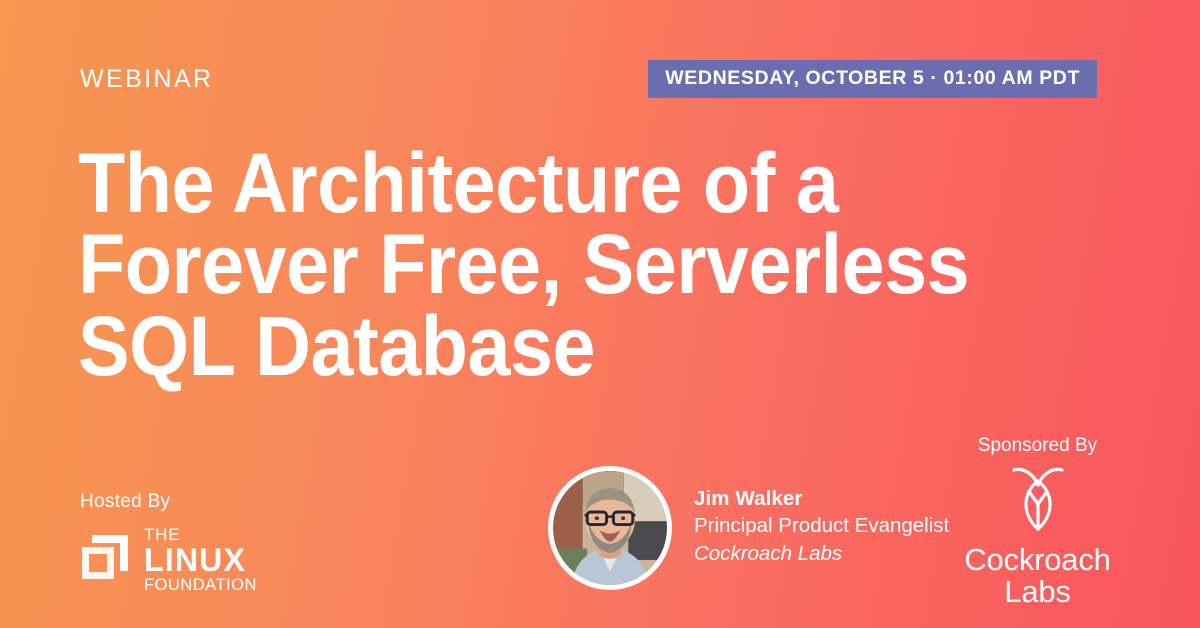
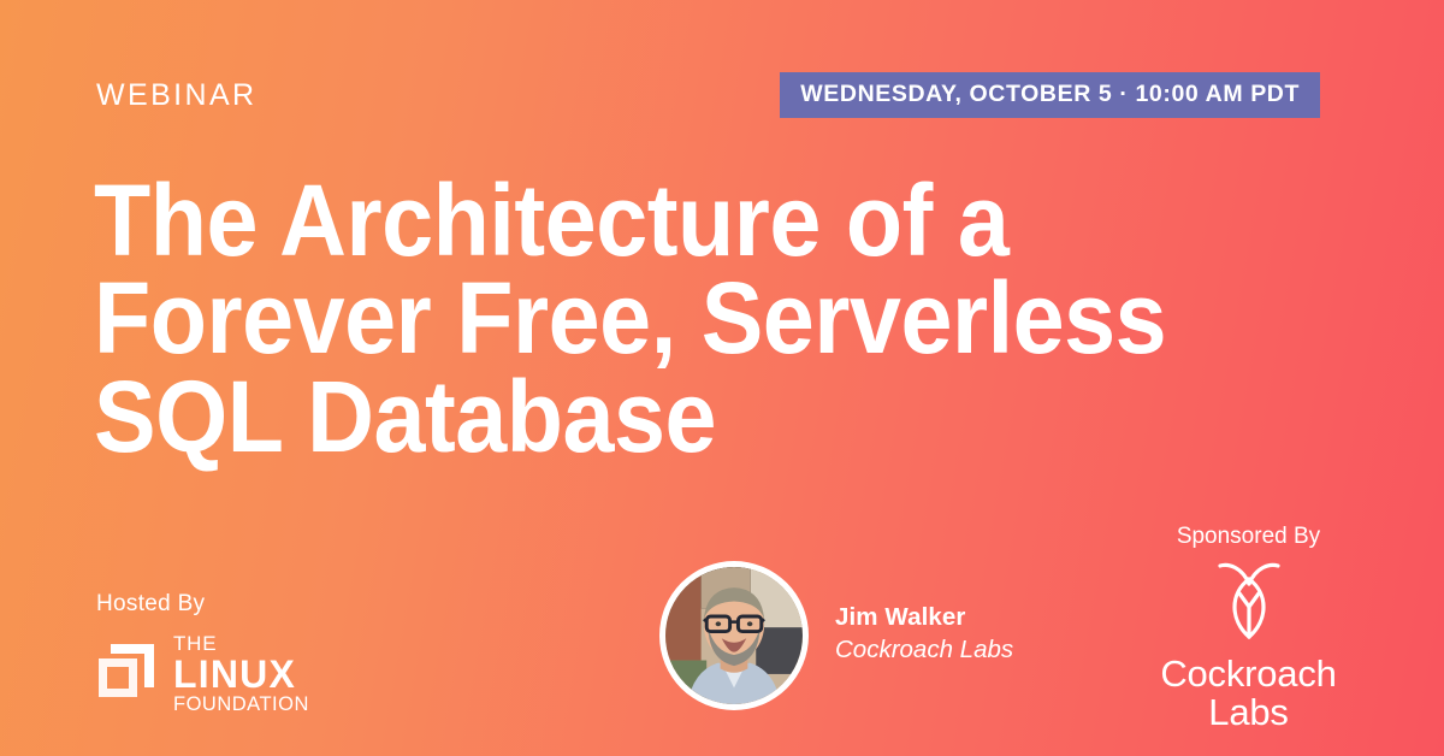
  WEBINAR
- WEDNESDAY, OCTOBER 5 · 01:00 AM PDT
+ WEDNESDAY, OCTOBER 5 · 10:00 AM PDT
  The Architecture of a
  Forever Free, Serverless
  SQL Database
  Hosted By
  THE
  LINUX
  FOUNDATION
  Jim Walker
- Principal Product Evangelist
  Cockroach Labs
  Sponsored By
  Cockroach
  Labs
